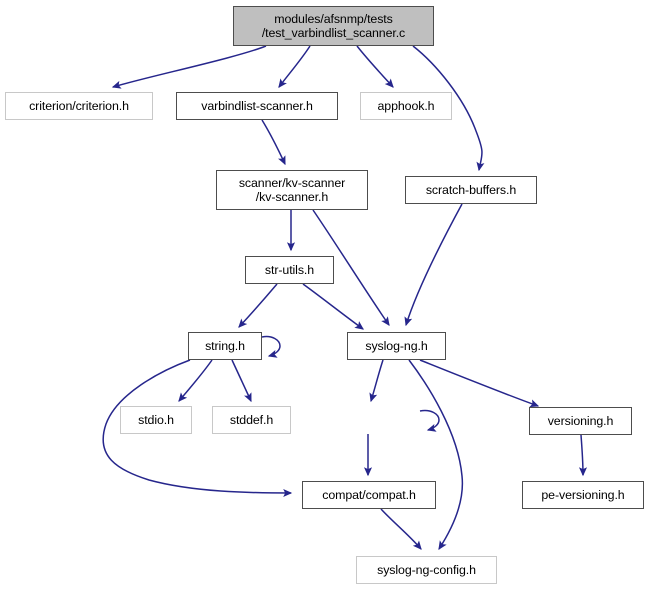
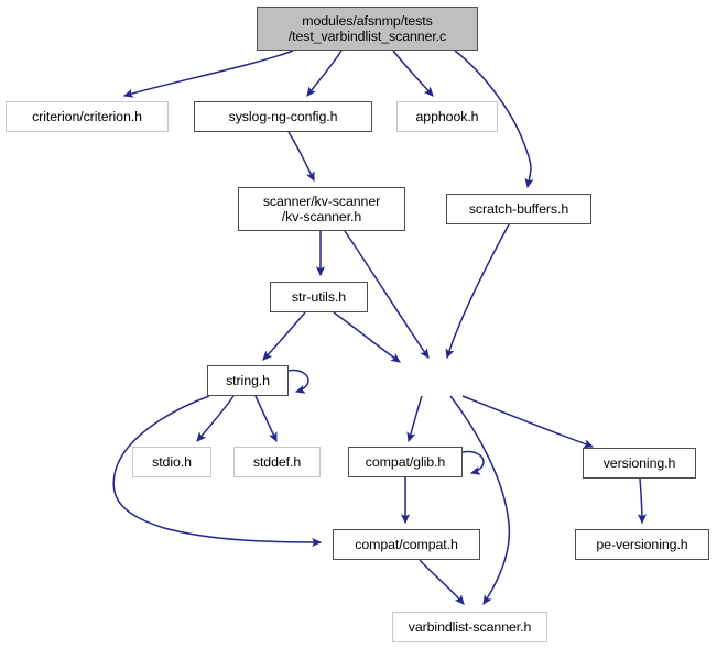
  modules/afsnmp/tests
  /test_varbindlist_scanner.c
  criterion/criterion.h
- varbindlist-scanner.h
+ syslog-ng-config.h
  apphook.h
  scanner/kv-scanner
  /kv-scanner.h
  scratch-buffers.h
  str-utils.h
  string.h
- syslog-ng.h
  stdio.h
  stddef.h
+ compat/glib.h
  versioning.h
  compat/compat.h
  pe-versioning.h
- syslog-ng-config.h
+ varbindlist-scanner.h
